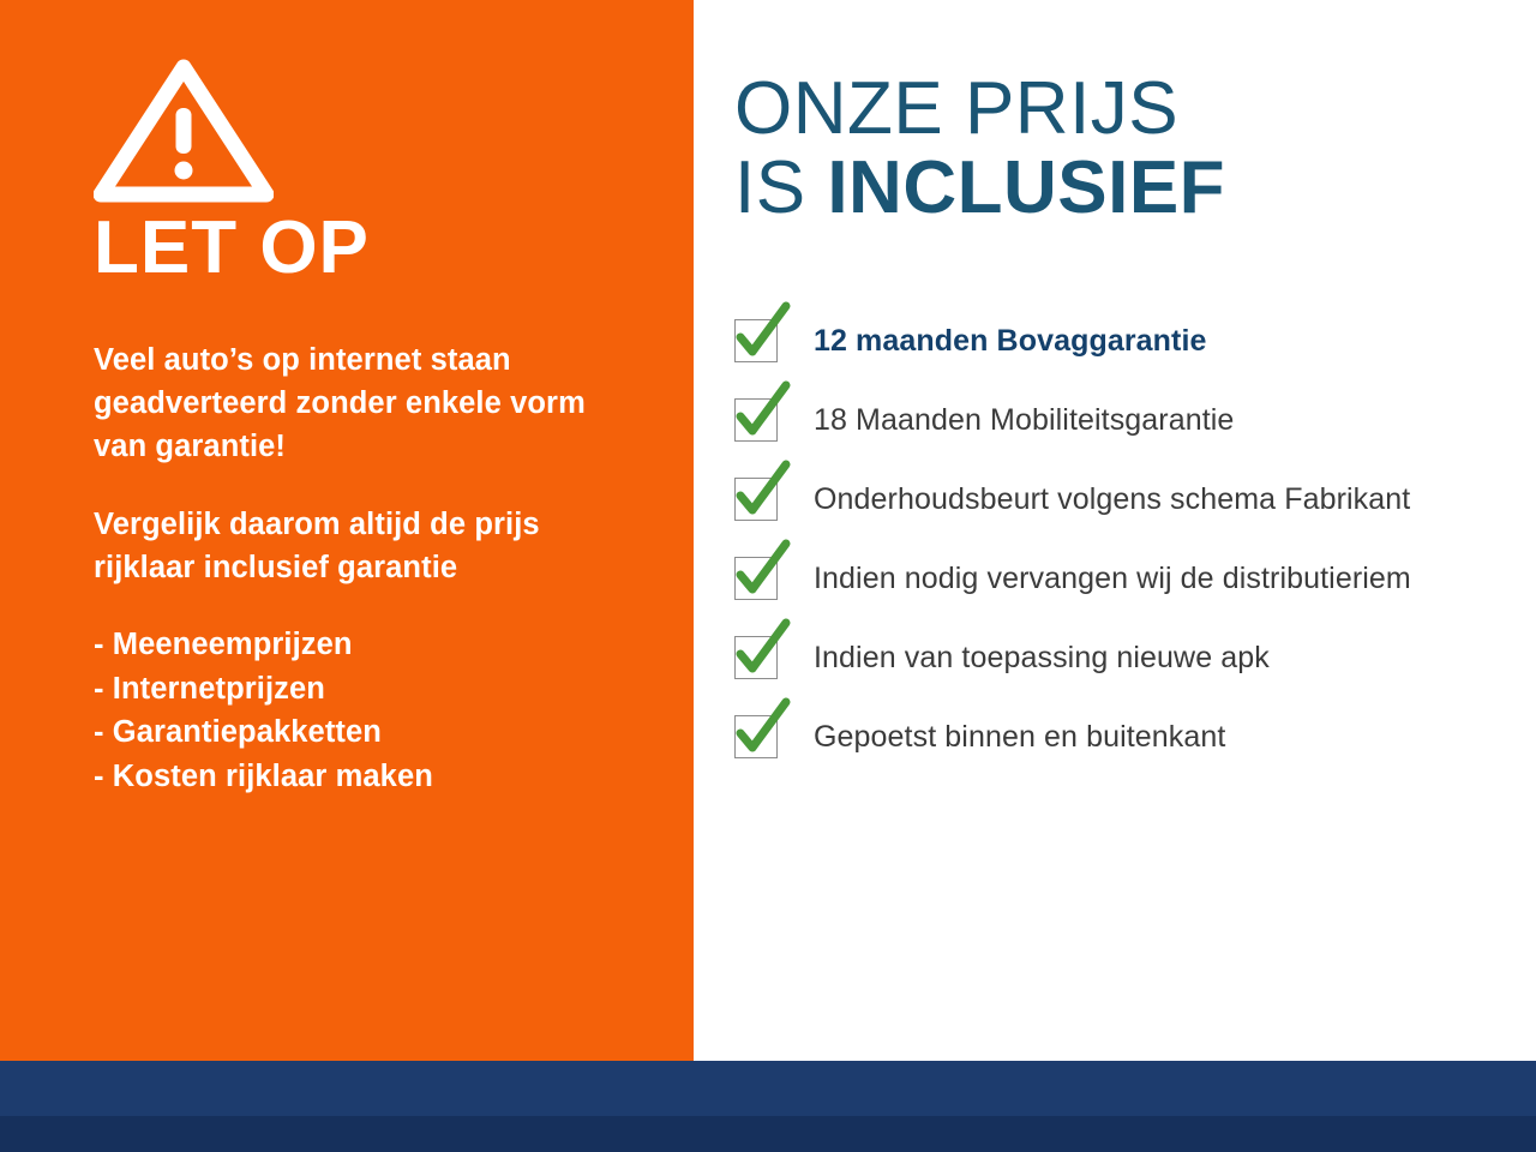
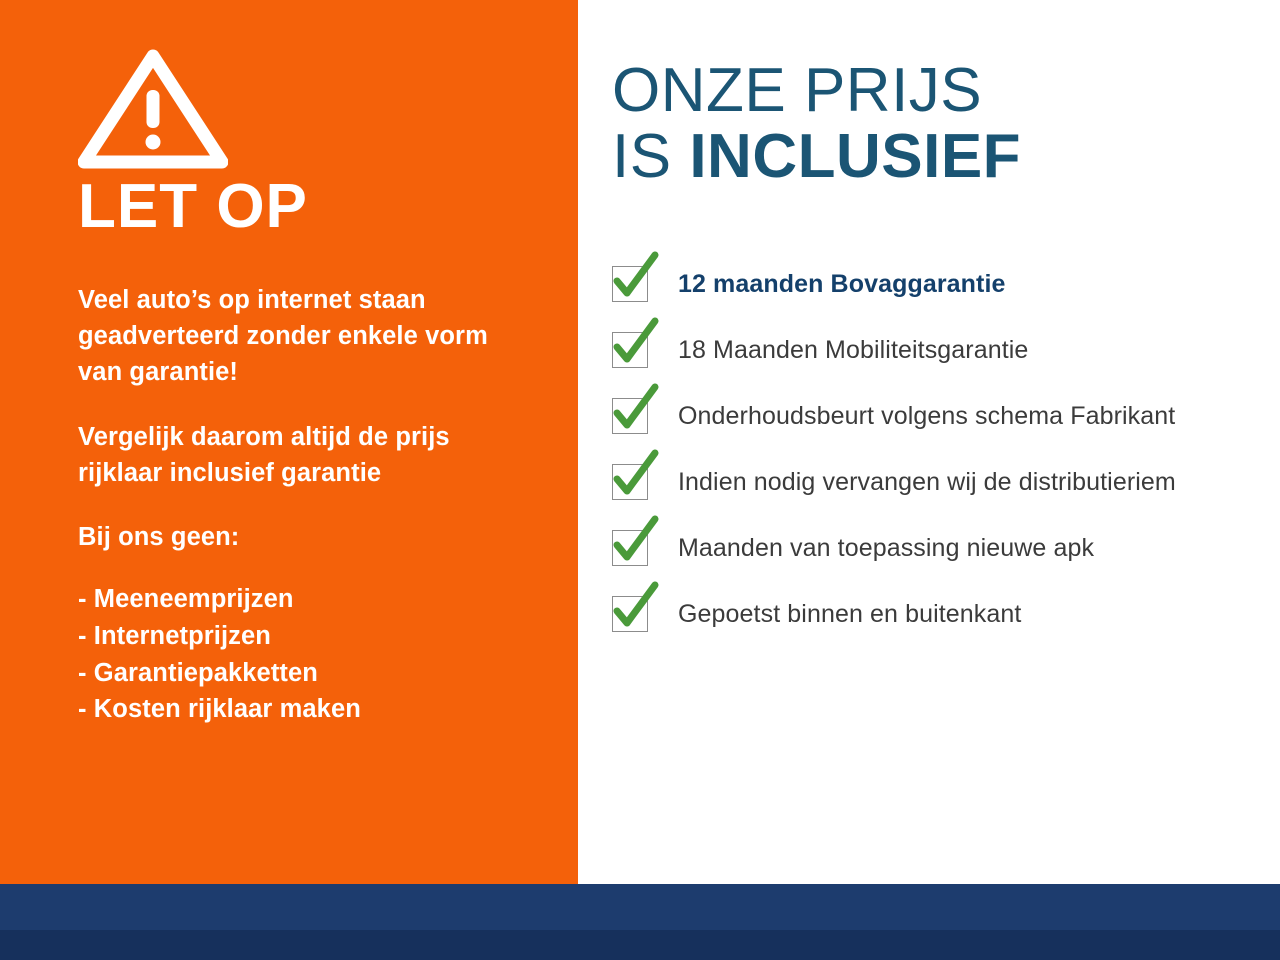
  LET OP
  Veel auto’s op internet staan geadverteerd zonder enkele vorm van garantie!
  Vergelijk daarom altijd de prijs rijklaar inclusief garantie
+ Bij ons geen:
  - Meeneemprijzen
  - Internetprijzen
  - Garantiepakketten
  - Kosten rijklaar maken
  ONZE PRIJS
  IS INCLUSIEF
  12 maanden Bovaggarantie
  18 Maanden Mobiliteitsgarantie
  Onderhoudsbeurt volgens schema Fabrikant
  Indien nodig vervangen wij de distributieriem
- Indien van toepassing nieuwe apk
+ Maanden van toepassing nieuwe apk
  Gepoetst binnen en buitenkant
